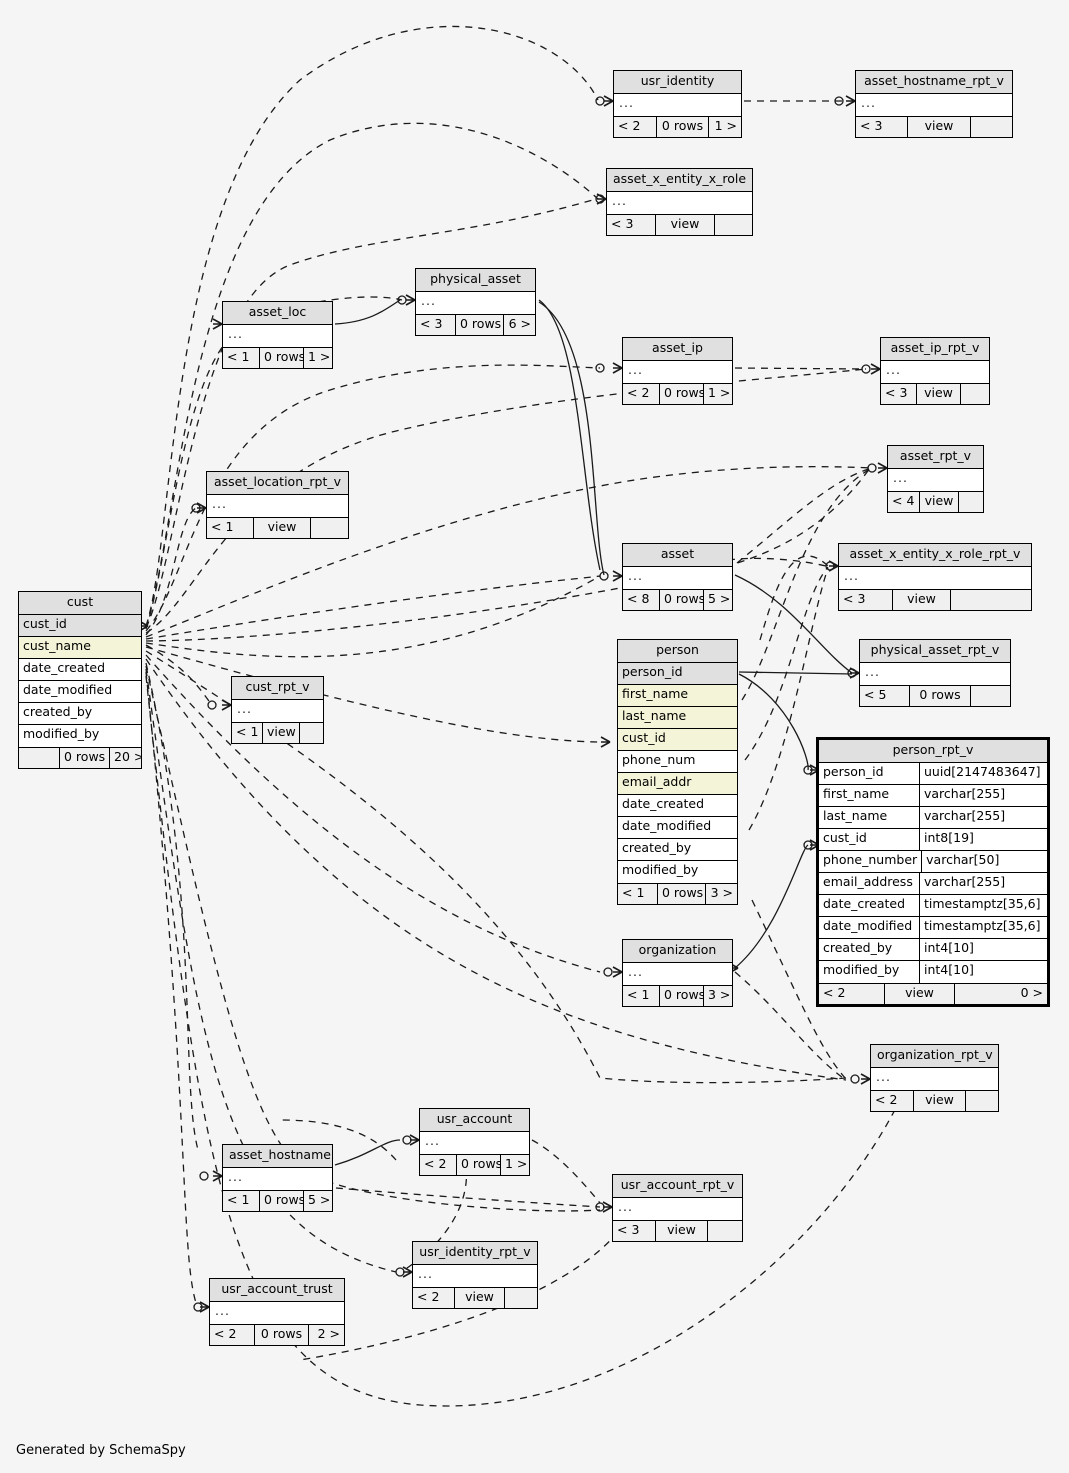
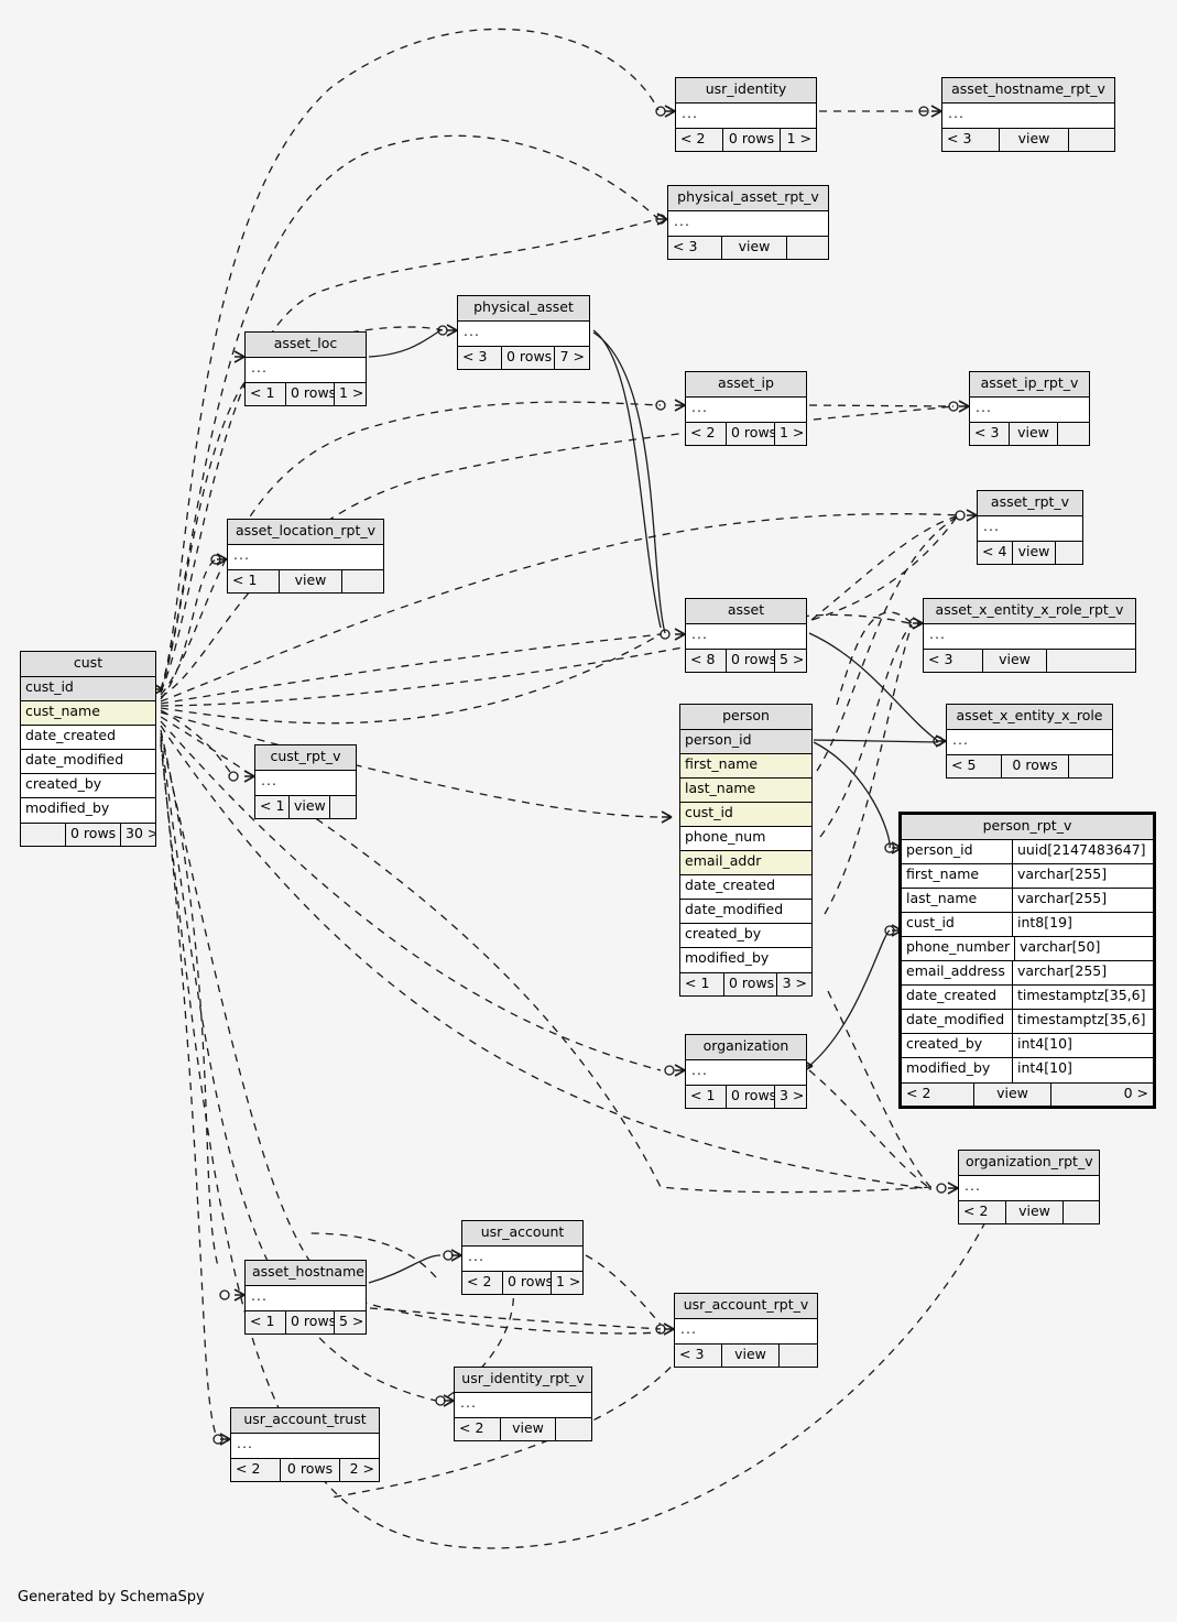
  usr_identity
  ...
  < 2
  0 rows
  1 >
  asset_hostname_rpt_v
  ...
  < 3
  view
- asset_x_entity_x_role
+ physical_asset_rpt_v
  ...
  < 3
  view
  physical_asset
  ...
  < 3
  0 rows
- 6 >
+ 7 >
  asset_loc
  ...
  < 1
  0 rows
  1 >
  asset_ip
  ...
  < 2
  0 rows
  1 >
  asset_ip_rpt_v
  ...
  < 3
  view
  asset_location_rpt_v
  ...
  < 1
  view
  asset_rpt_v
  ...
  < 4
  view
  asset
  ...
  < 8
  0 rows
  5 >
  asset_x_entity_x_role_rpt_v
  ...
  < 3
  view
  cust
  cust_id
  cust_name
  date_created
  date_modified
  created_by
  modified_by
  0 rows
- 20 >
+ 30 >
  person
  person_id
  first_name
  last_name
  cust_id
  phone_num
  email_addr
  date_created
  date_modified
  created_by
  modified_by
  < 1
  0 rows
  3 >
- physical_asset_rpt_v
+ asset_x_entity_x_role
  ...
  < 5
  0 rows
  cust_rpt_v
  ...
  < 1
  view
  person_rpt_v
  person_id
  uuid[2147483647]
  first_name
  varchar[255]
  last_name
  varchar[255]
  cust_id
  int8[19]
  phone_number
  varchar[50]
  email_address
  varchar[255]
  date_created
  timestamptz[35,6]
  date_modified
  timestamptz[35,6]
  created_by
  int4[10]
  modified_by
  int4[10]
  < 2
  view
  0 >
  organization
  ...
  < 1
  0 rows
  3 >
  organization_rpt_v
  ...
  < 2
  view
  usr_account
  ...
  < 2
  0 rows
  1 >
  asset_hostname
  ...
  < 1
  0 rows
  5 >
  usr_account_rpt_v
  ...
  < 3
  view
  usr_identity_rpt_v
  ...
  < 2
  view
  usr_account_trust
  ...
  < 2
  0 rows
  2 >
  Generated by SchemaSpy
